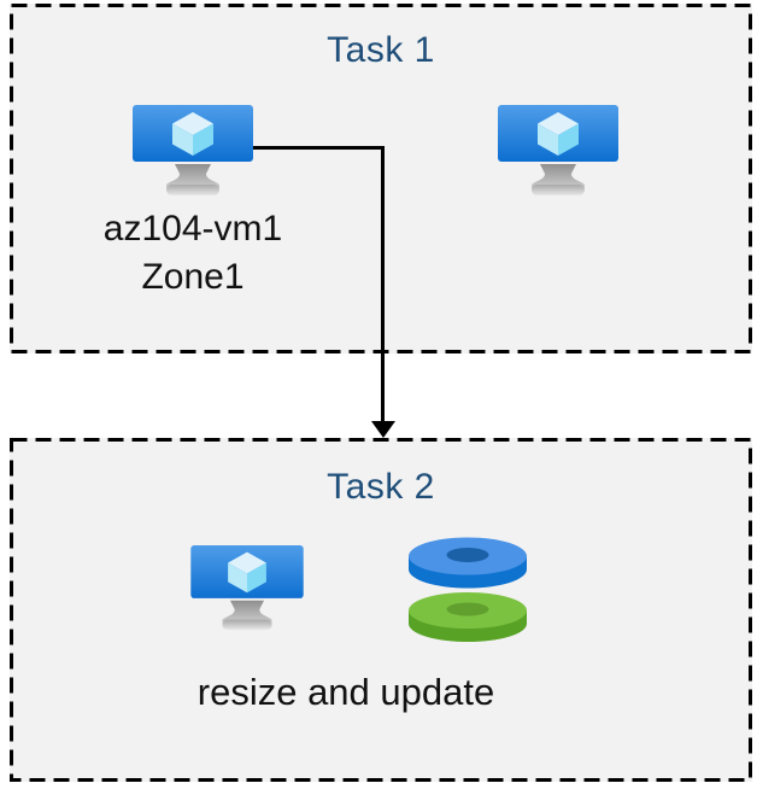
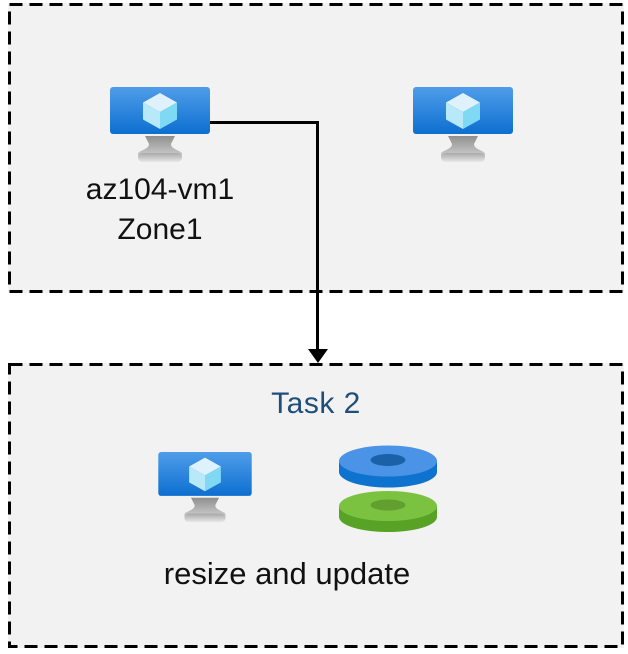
- Task 1
  az104-vm1
  Zone1
  Task 2
  resize and update
